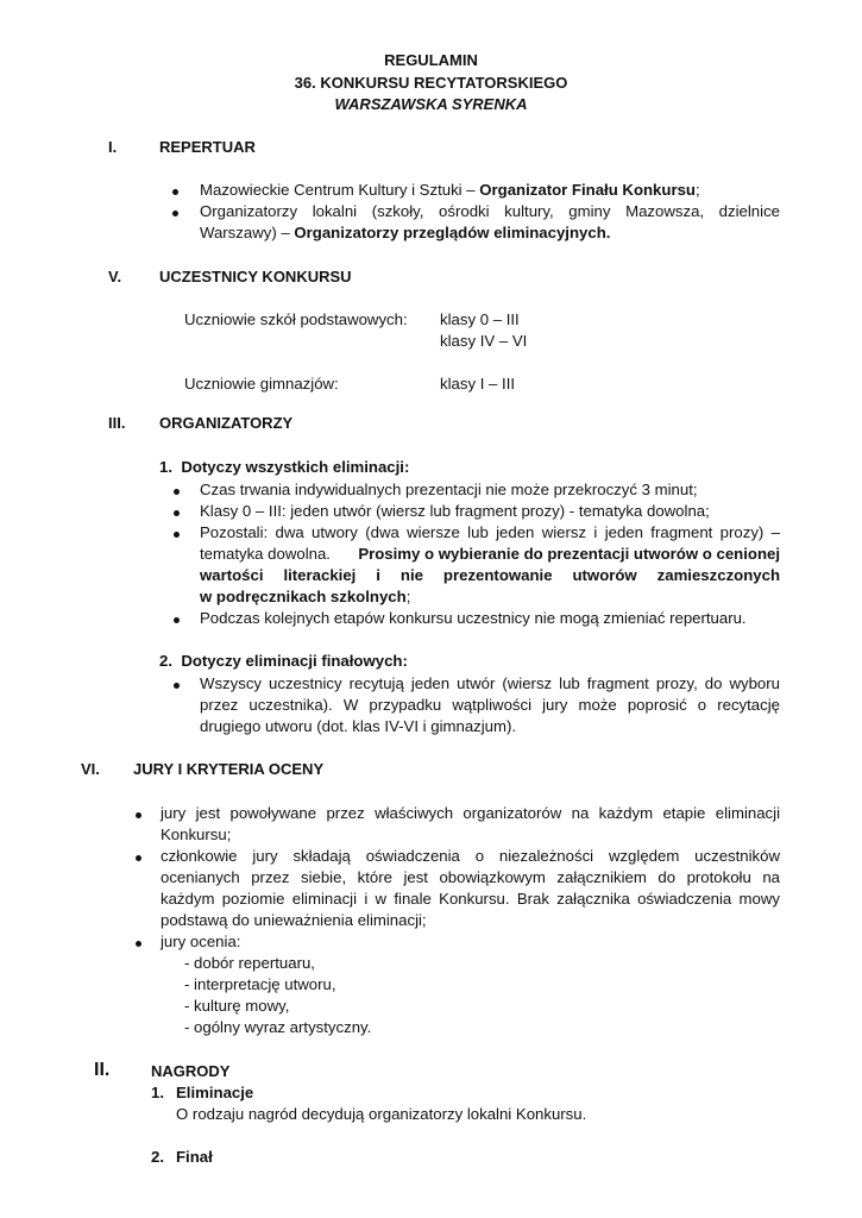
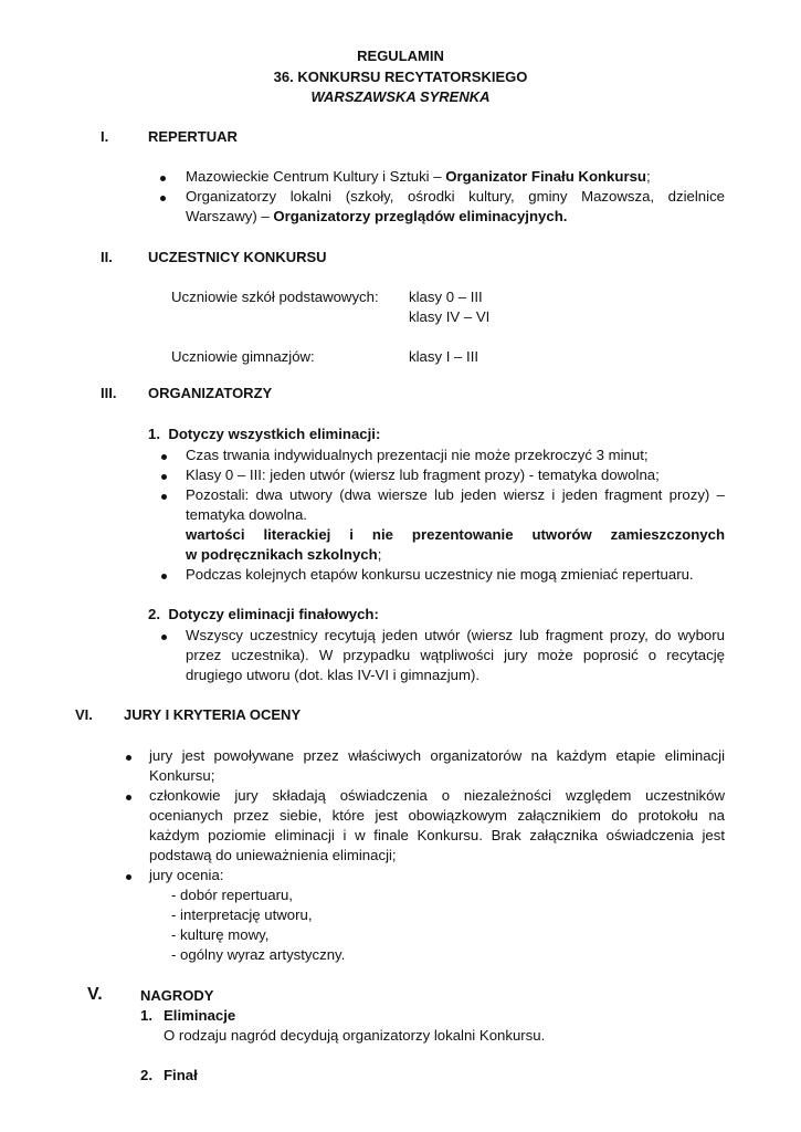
  REGULAMIN
  36. KONKURSU RECYTATORSKIEGO
  WARSZAWSKA SYRENKA
  I.
  REPERTUAR
  Mazowieckie Centrum Kultury i Sztuki – Organizator Finału Konkursu;
  Organizatorzy lokalni (szkoły, ośrodki kultury, gminy Mazowsza, dzielnice
  Warszawy) – Organizatorzy przeglądów eliminacyjnych.
- V.
+ II.
  UCZESTNICY KONKURSU
  Uczniowie szkół podstawowych:
  klasy 0 – III
  klasy IV – VI
  Uczniowie gimnazjów:
  klasy I – III
  III.
  ORGANIZATORZY
  1. Dotyczy wszystkich eliminacji:
  Czas trwania indywidualnych prezentacji nie może przekroczyć 3 minut;
  Klasy 0 – III: jeden utwór (wiersz lub fragment prozy) - tematyka dowolna;
  Pozostali: dwa utwory (dwa wiersze lub jeden wiersz i jeden fragment prozy) –
  tematyka dowolna.
- Prosimy o wybieranie do prezentacji utworów o cenionej
  wartości literackiej i nie prezentowanie utworów zamieszczonych
  w podręcznikach szkolnych;
  Podczas kolejnych etapów konkursu uczestnicy nie mogą zmieniać repertuaru.
  2. Dotyczy eliminacji finałowych:
  Wszyscy uczestnicy recytują jeden utwór (wiersz lub fragment prozy, do wyboru
  przez uczestnika). W przypadku wątpliwości jury może poprosić o recytację
  drugiego utworu (dot. klas IV-VI i gimnazjum).
  VI.
  JURY I KRYTERIA OCENY
  jury jest powoływane przez właściwych organizatorów na każdym etapie eliminacji
  Konkursu;
  członkowie jury składają oświadczenia o niezależności względem uczestników
  ocenianych przez siebie, które jest obowiązkowym załącznikiem do protokołu na
- każdym poziomie eliminacji i w finale Konkursu. Brak załącznika oświadczenia mowy
+ każdym poziomie eliminacji i w finale Konkursu. Brak załącznika oświadczenia jest
  podstawą do unieważnienia eliminacji;
  jury ocenia:
  - dobór repertuaru,
  - interpretację utworu,
  - kulturę mowy,
  - ogólny wyraz artystyczny.
- II.
+ V.
  NAGRODY
  1.
  Eliminacje
  O rodzaju nagród decydują organizatorzy lokalni Konkursu.
  2.
  Finał
